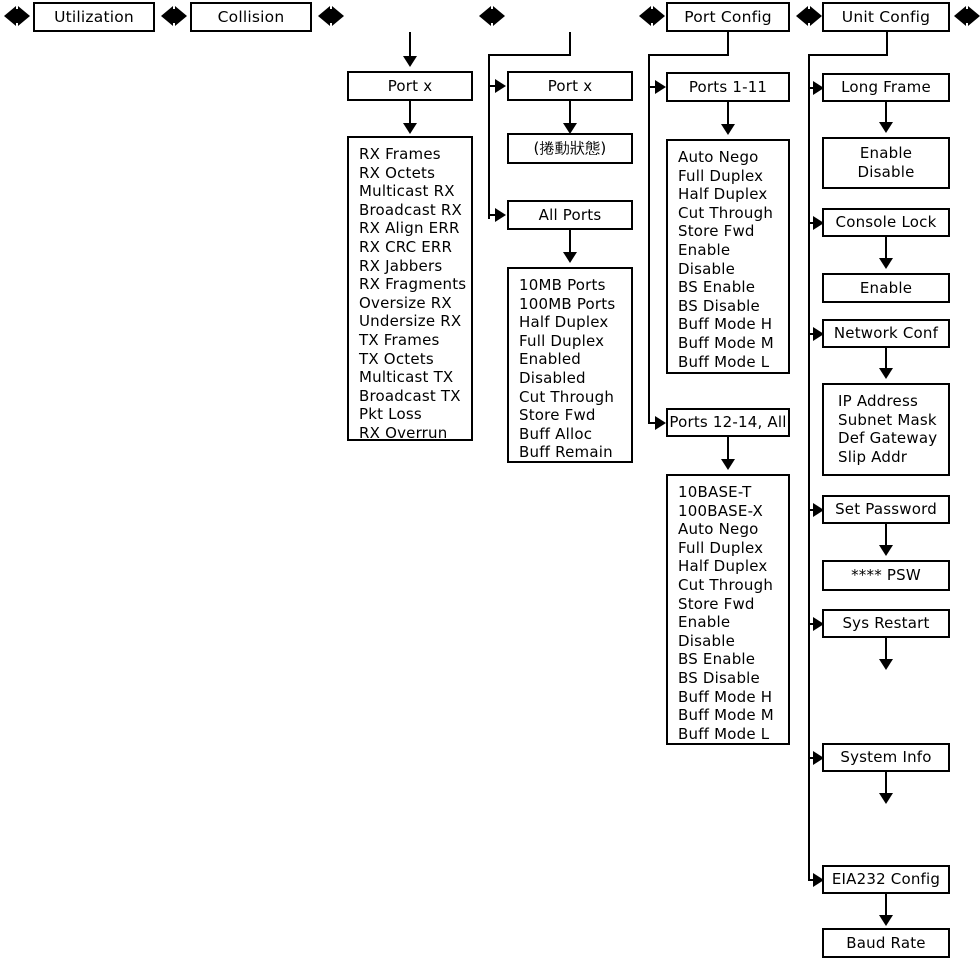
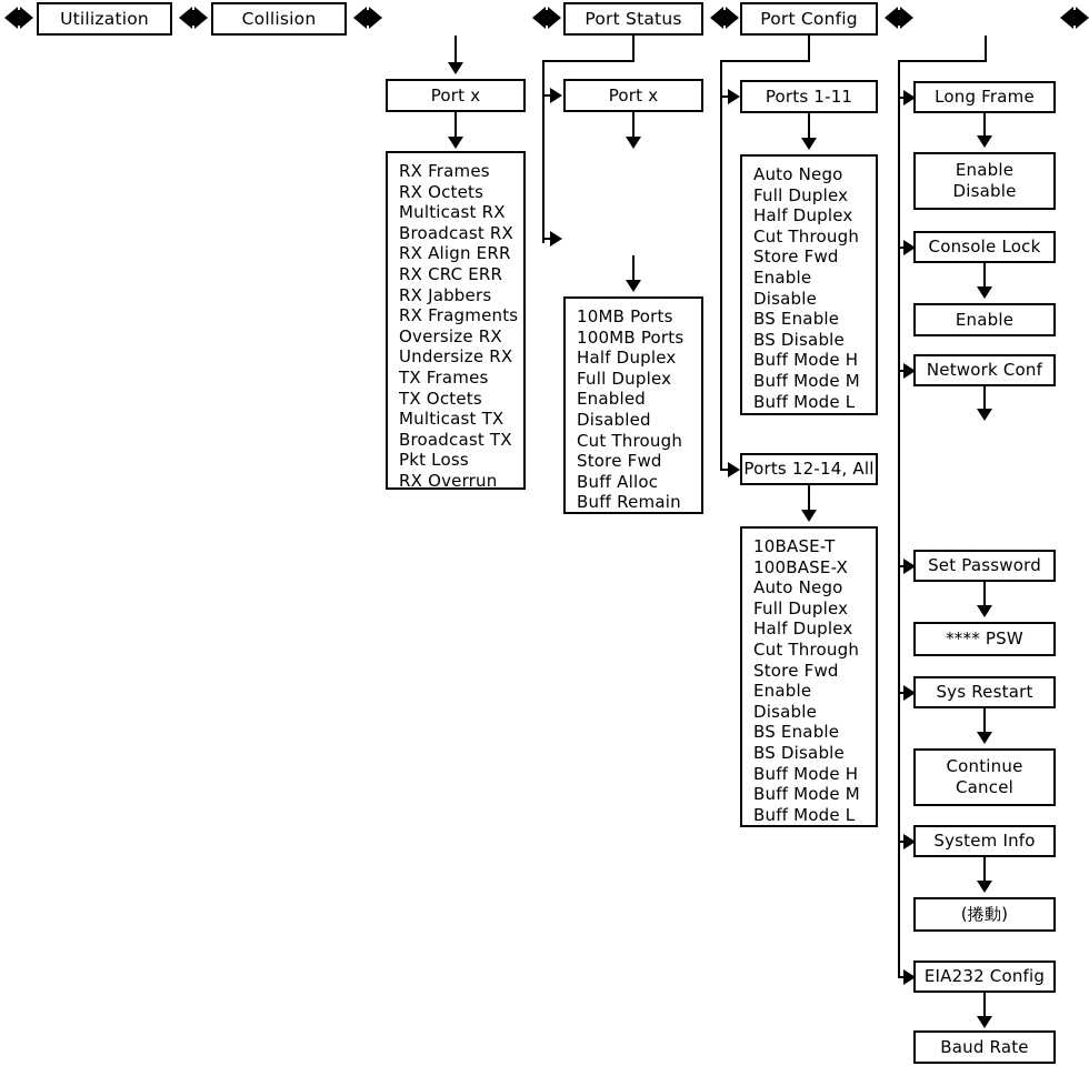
  Utilization
  Collision
+ Port Status
  Port Config
- Unit Config
  Port x
  RX Frames
  RX Octets
  Multicast RX
  Broadcast RX
  RX Align ERR
  RX CRC ERR
  RX Jabbers
  RX Fragments
  Oversize RX
  Undersize RX
  TX Frames
  TX Octets
  Multicast TX
  Broadcast TX
  Pkt Loss
  RX Overrun
  Port x
- (捲動狀態)
- All Ports
  10MB Ports
  100MB Ports
  Half Duplex
  Full Duplex
  Enabled
  Disabled
  Cut Through
  Store Fwd
  Buff Alloc
  Buff Remain
  Ports 1-11
  Auto Nego
  Full Duplex
  Half Duplex
  Cut Through
  Store Fwd
  Enable
  Disable
  BS Enable
  BS Disable
  Buff Mode H
  Buff Mode M
  Buff Mode L
  Ports 12-14, All
  10BASE-T
  100BASE-X
  Auto Nego
  Full Duplex
  Half Duplex
  Cut Through
  Store Fwd
  Enable
  Disable
  BS Enable
  BS Disable
  Buff Mode H
  Buff Mode M
  Buff Mode L
  Long Frame
  Enable
  Disable
  Console Lock
  Enable
  Network Conf
- IP Address
- Subnet Mask
- Def Gateway
- Slip Addr
  Set Password
  **** PSW
  Sys Restart
+ Continue
+ Cancel
  System Info
+ (捲動)
  EIA232 Config
  Baud Rate
